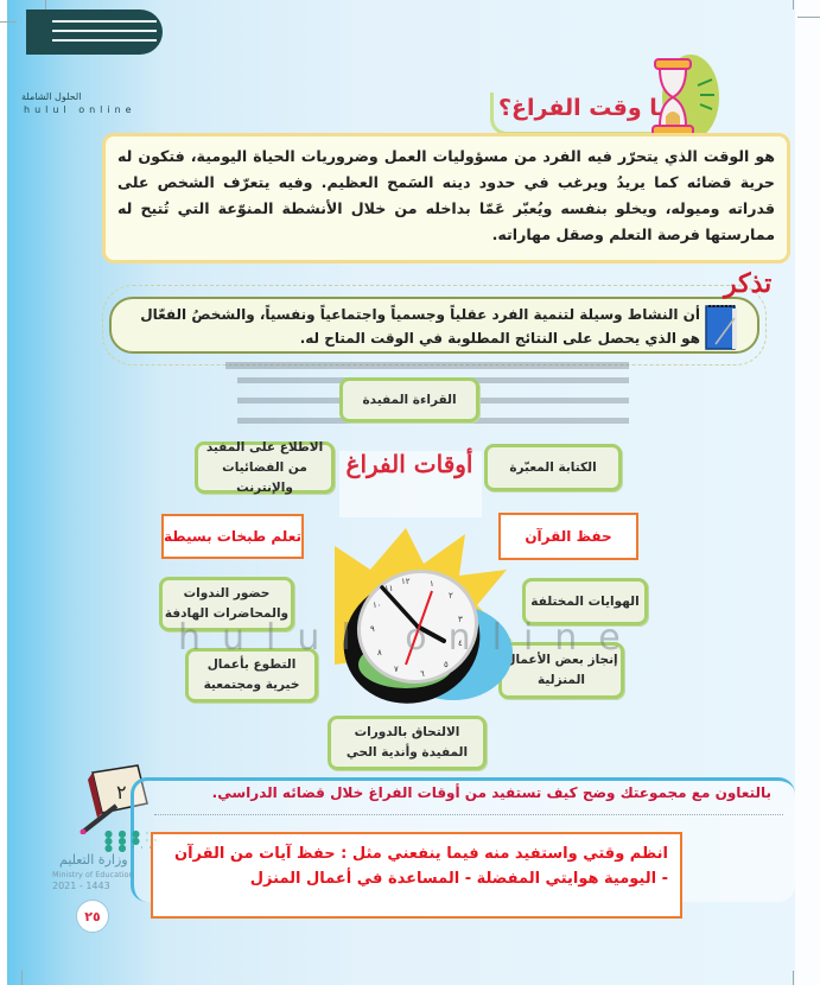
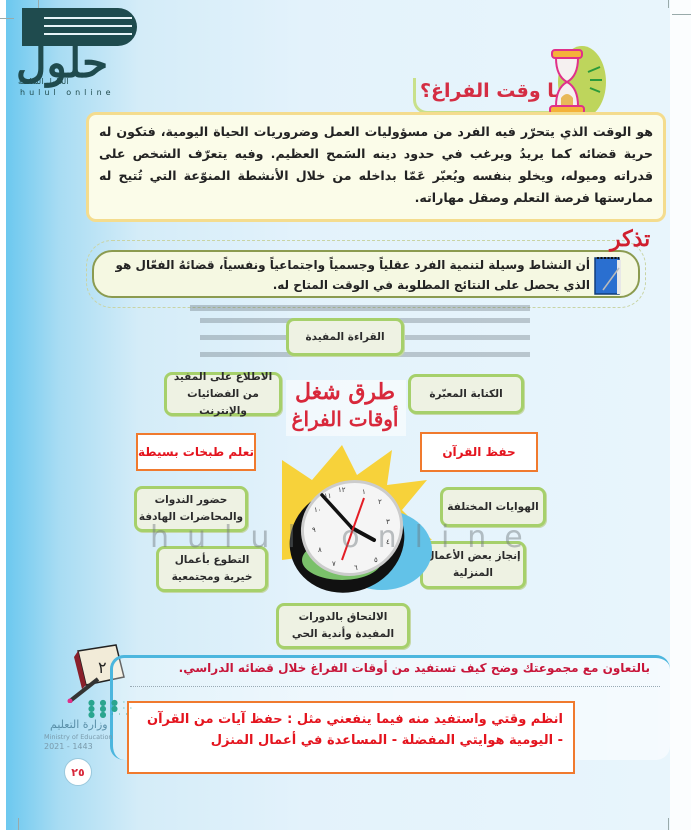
+ حلول
  الحلول الشاملة
  hulul online
  ا وقت الفراغ؟
  هو الوقت الذي يتحرّر فيه الفرد من مسؤوليات العمل وضروريات الحياة اليومية، فتكون له حرية قضائه كما يريدُ ويرغب في حدود دينه السَمح العظيم. وفيه يتعرّف الشخص على قدراته وميوله، ويخلو بنفسه ويُعبّر عَمّا بداخله من خلال الأنشطة المنوّعة التي تُتيح له ممارستها فرصة التعلم وصقل مهاراته.
  تذكر
- أن النشاط وسيلة لتنمية الفرد عقلياً وجسمياً واجتماعياً ونفسياً، والشخصُ الفعّال هو الذي يحصل على النتائج المطلوبة في الوقت المتاح له.
+ أن النشاط وسيلة لتنمية الفرد عقلياً وجسمياً واجتماعياً ونفسياً، قضائهُ الفعّال هو الذي يحصل على النتائج المطلوبة في الوقت المتاح له.
  القراءة المفيدة
  الكتابة المعبّرة
  الاطلاع على المفيد من الفضائيات والإنترنت
  الهوايات المختلفة
  حضور الندوات والمحاضرات الهادفة
  إنجاز بعض الأعما المنزلية
  التطوع بأعمال خيرية ومجتمعية
  الالتحاق بالدورات المفيدة وأندية الحي
+ طرق شغل
  أوقات الفراغ
  حفظ القرآن
  تعلم طبخات بسيطة
  ١٢
  ١
  ٢
  ٣
  ٤
  ٥
  ٦
  ٧
  ٨
  ٩
  ١٠
  ١١
  hulul online
  ٢
  بالتعاون مع مجموعتك وضح كيف تستفيد من أوقات الفراغ خلال قضائه الدراسي.
  انظم وقتي واستفيد منه فيما ينفعني مثل : حفظ آيات من القرآن - اليومية هوايتي المفضلة - المساعدة في أعمال المنزل
  ● ● ● ·
  ● ● ● · ·
  ● ● · · ·
  وزارة التعليم
  Ministry of Education
  2021 - 1443
  ٢٥
